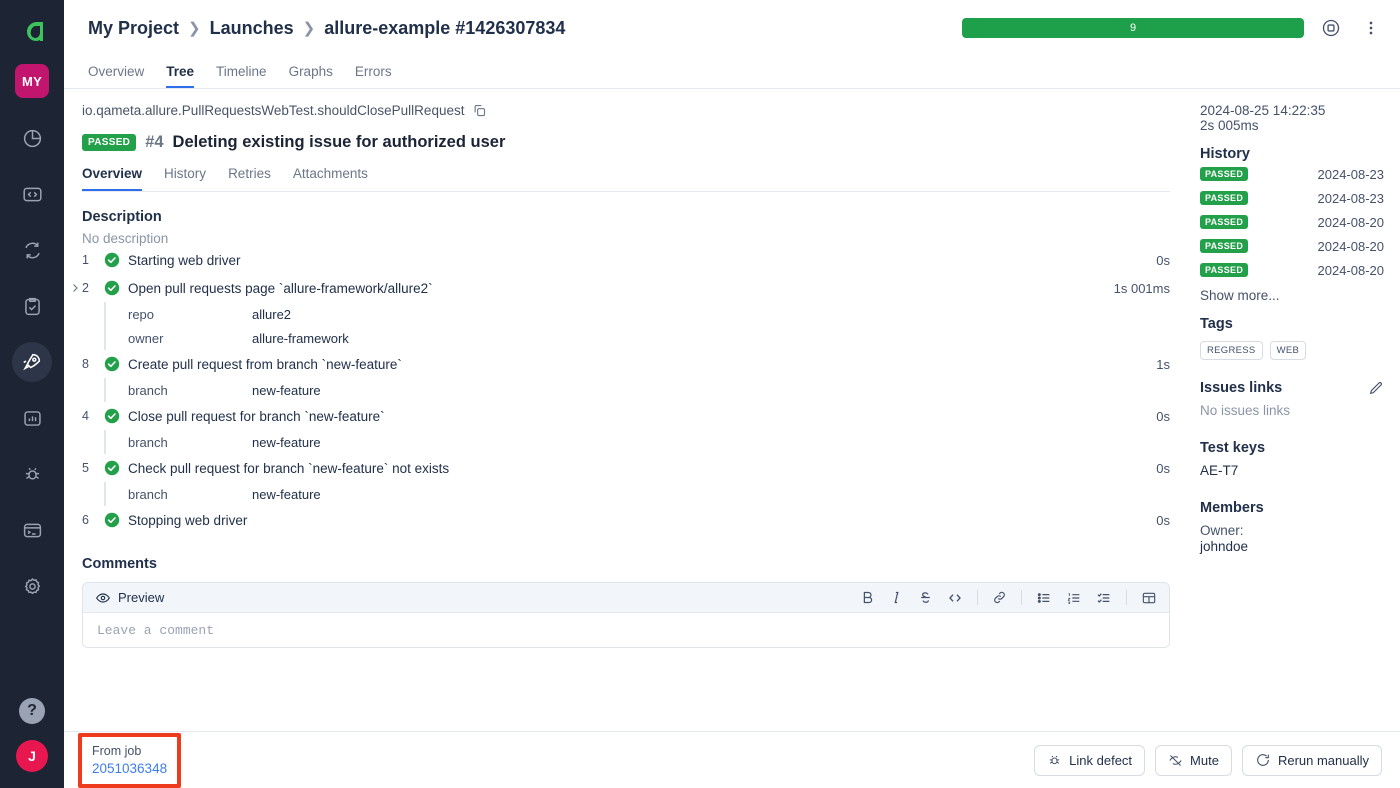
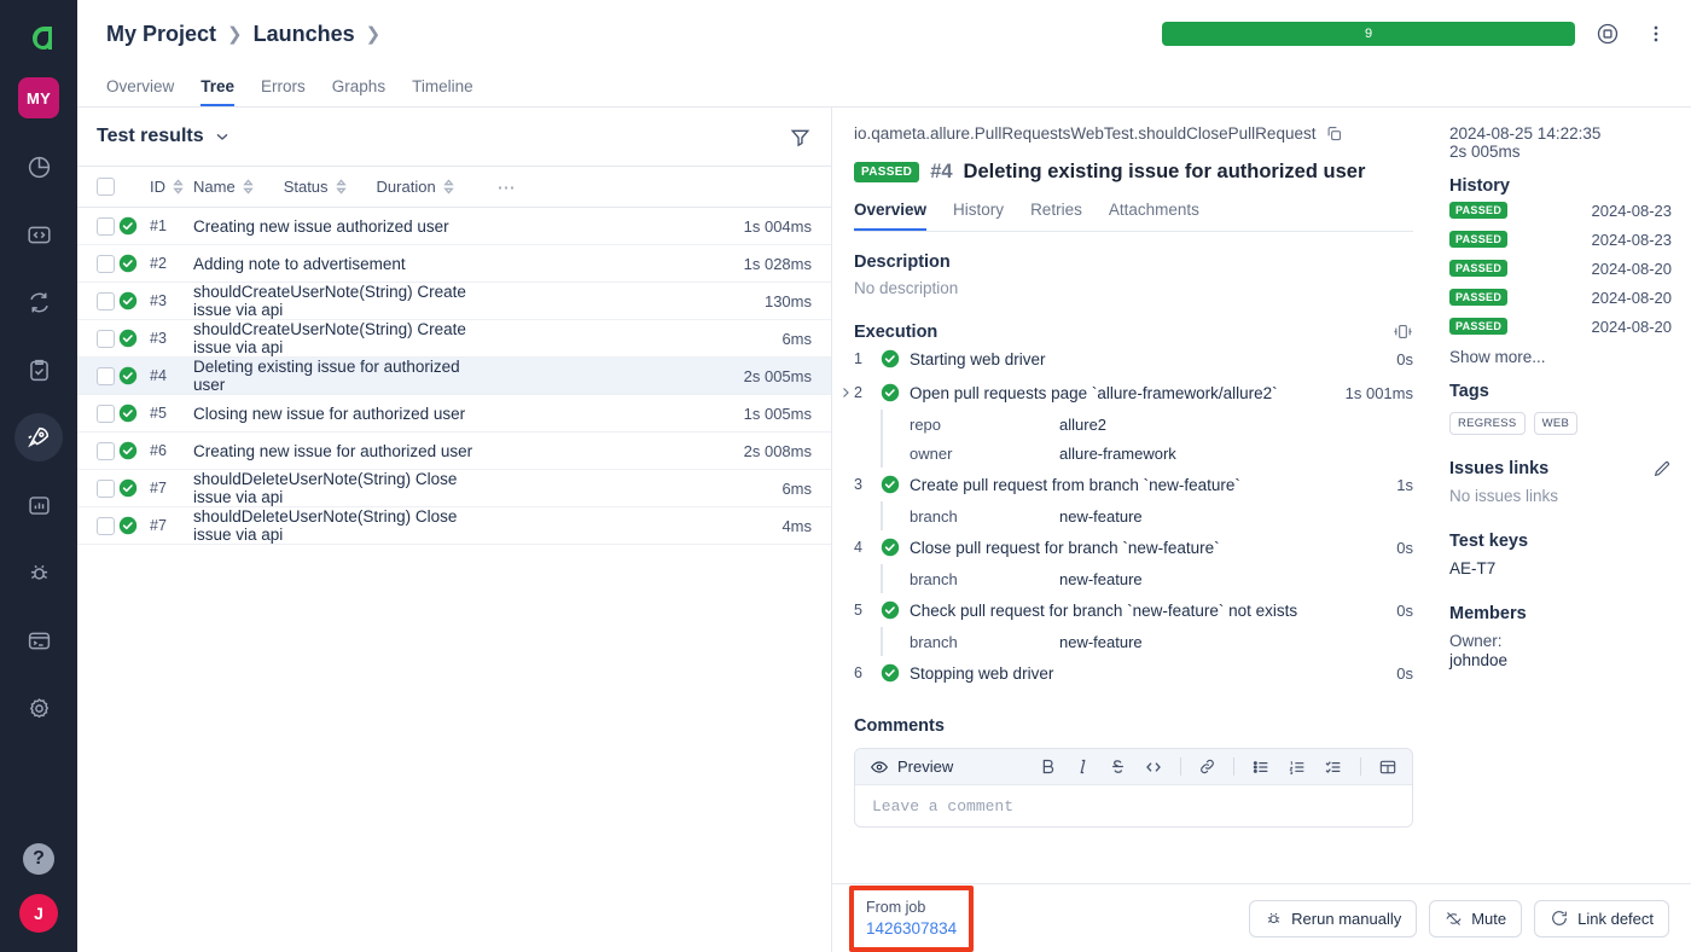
  MY
  ?
  J
  My Project
  ❯
  Launches
  ❯
- allure-example #1426307834
  9
  Overview
  Tree
- Timeline
+ Errors
  Graphs
- Errors
+ Timeline
+ Test results
+ 		ID	Name Status Duration	⋯
+ 		#1	Creating new issue authorized user	1s 004ms
+ 		#2	Adding note to advertisement	1s 028ms
+ 		#3	shouldCreateUserNote(String) Create issue via api	130ms
+ 		#3	shouldCreateUserNote(String) Create issue via api	6ms
+ 		#4	Deleting existing issue for authorized user	2s 005ms
+ 		#5	Closing new issue for authorized user	1s 005ms
+ 		#6	Creating new issue for authorized user	2s 008ms
+ 		#7	shouldDeleteUserNote(String) Close issue via api	6ms
+ 		#7	shouldDeleteUserNote(String) Close issue via api	4ms
  io.qameta.allure.PullRequestsWebTest.shouldClosePullRequest
  PASSED
  #4
  Deleting existing issue for authorized user
  Overview
  History
  Retries
  Attachments
  Description
  No description
+ Execution
  1
  Starting web driver
  0s
  2
  Open pull requests page `allure-framework/allure2`
  1s 001ms
  repo
  allure2
  owner
  allure-framework
- 8
+ 3
  Create pull request from branch `new-feature`
  1s
  branch
  new-feature
  4
  Close pull request for branch `new-feature`
  0s
  branch
  new-feature
  5
  Check pull request for branch `new-feature` not exists
  0s
  branch
  new-feature
  6
  Stopping web driver
  0s
  Comments
  Preview
  Leave a comment
  2024-08-25 14:22:35
  2s 005ms
  History
  PASSED
  2024-08-23
  PASSED
  2024-08-23
  PASSED
  2024-08-20
  PASSED
  2024-08-20
  PASSED
  2024-08-20
  Show more...
  Tags
  REGRESS
  WEB
  Issues links
  No issues links
  Test keys
  AE-T7
  Members
  Owner:
  johndoe
  From job
- 2051036348
+ 1426307834
- Link defect
+ Rerun manually
  Mute
- Rerun manually
+ Link defect
